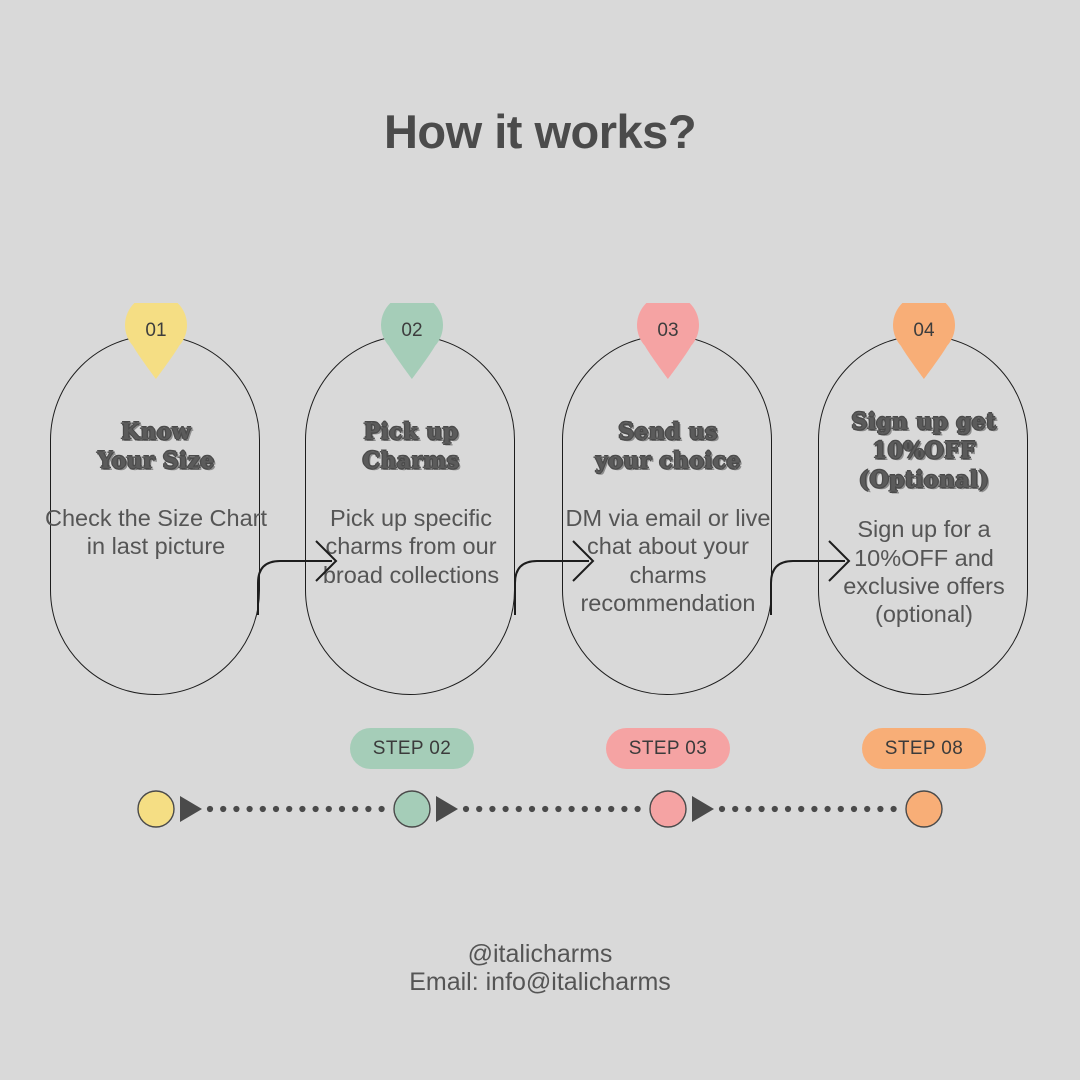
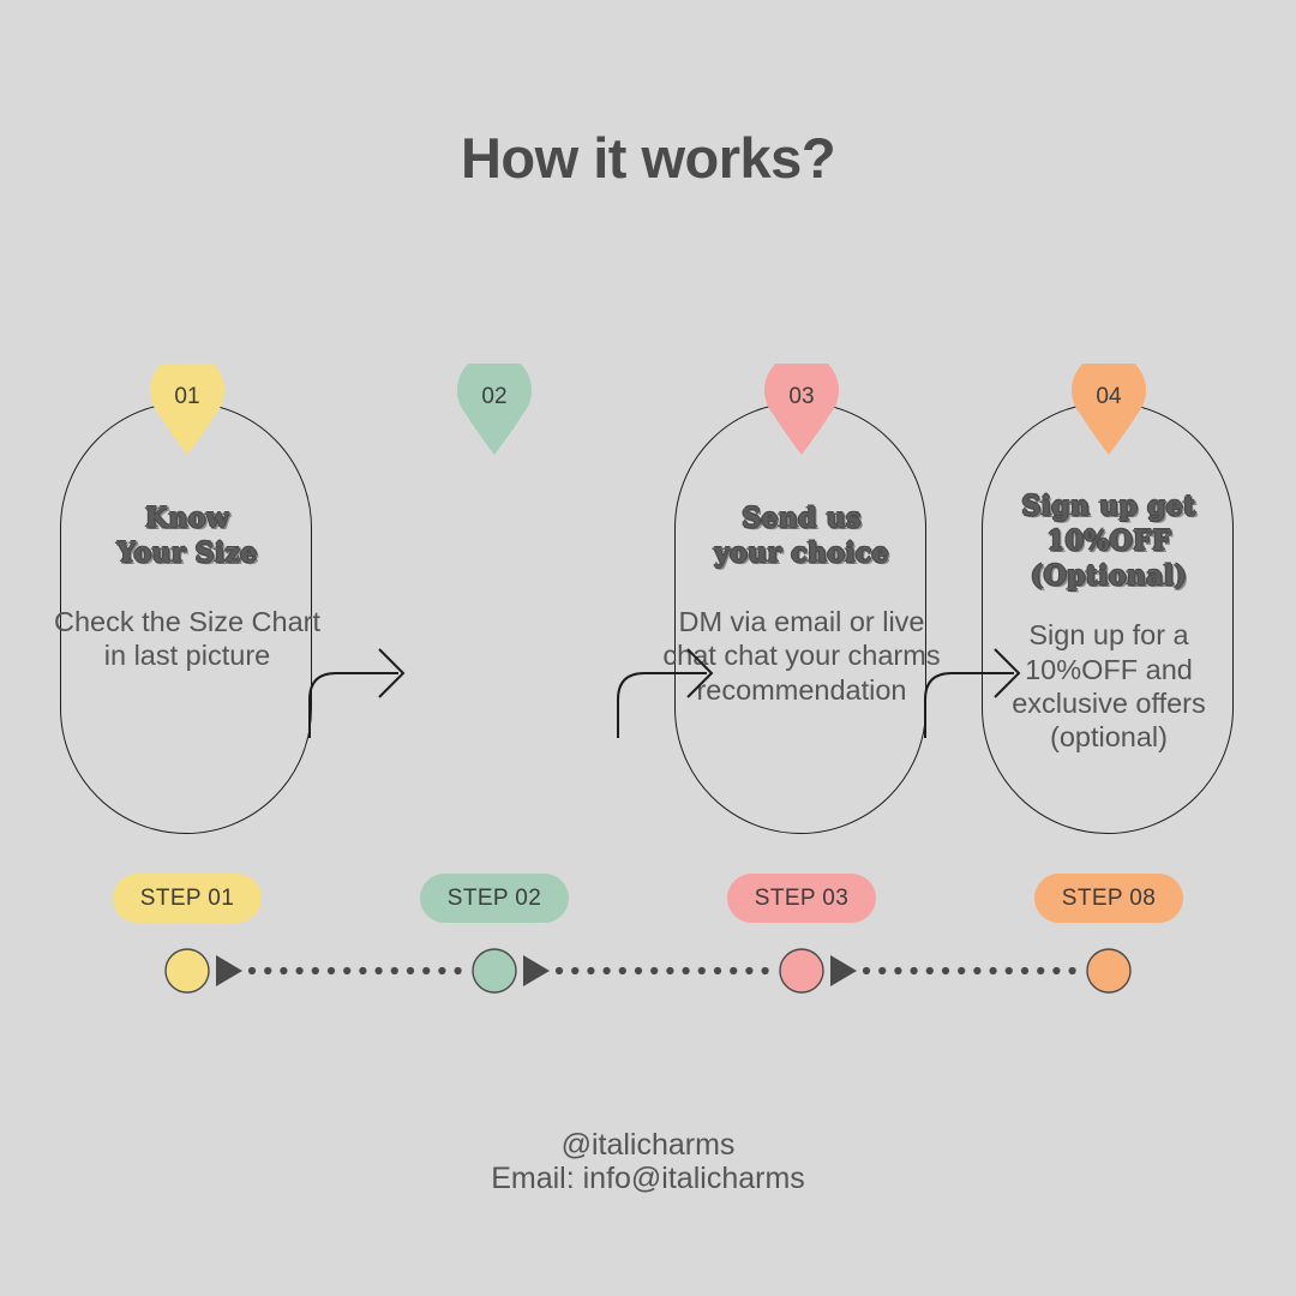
  How it works?
  Know
  Your Size
  Check the Size Chart in last picture
  01
- Pick up
- Charms
- Pick up specific charms from our broad collections
  02
  Send us
  your choice
- DM via email or live chat about your charms recommendation
+ DM via email or live chat chat your charms recommendation
  03
  Sign up get
  10%OFF
  (Optional)
  Sign up for a 10%OFF and exclusive offers (optional)
  04
+ STEP 01
  STEP 02
  STEP 03
  STEP 08
  @italicharms
  Email: info@italicharms
